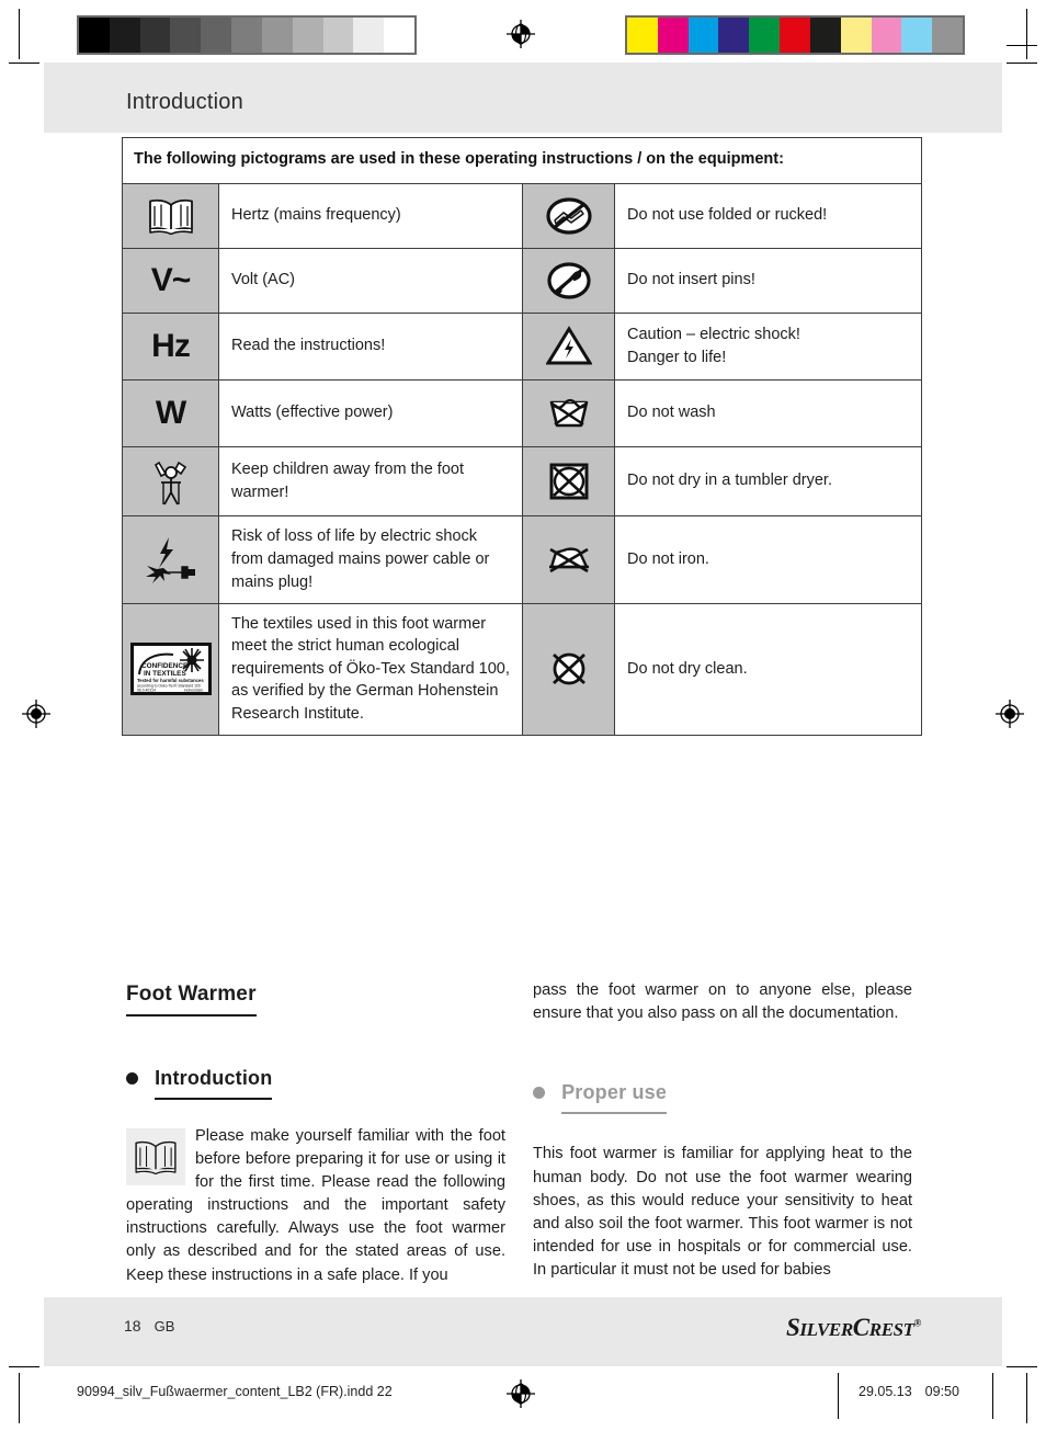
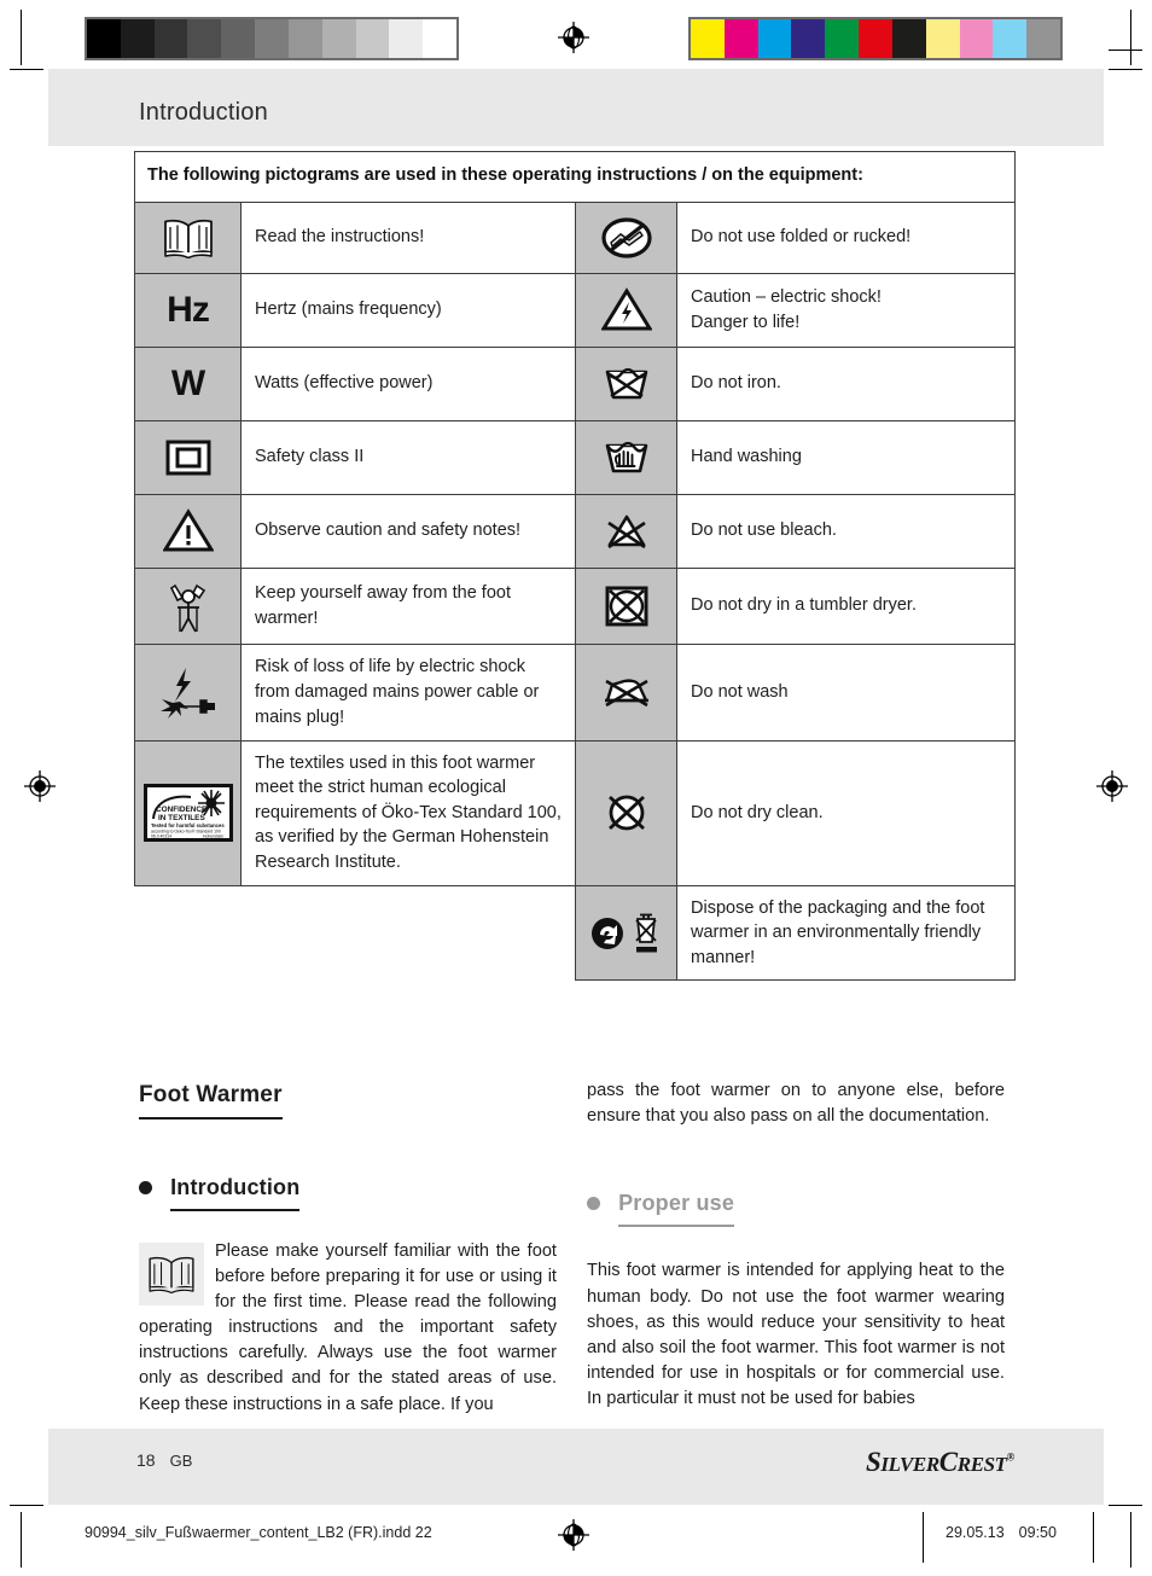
  Introduction
  The following pictograms are used in these operating instructions / on the equipment:
- 	Hertz (mains frequency)		Do not use folded or rucked!
+ 	Read the instructions!		Do not use folded or rucked!
- V~	Volt (AC)		Do not insert pins!
- Hz	Read the instructions!		Caution – electric shock! Danger to life!
+ Hz	Hertz (mains frequency)		Caution – electric shock! Danger to life!
- W	Watts (effective power)		Do not wash
+ W	Watts (effective power)		Do not iron.
+ 	Safety class II		Hand washing
+ 	Observe caution and safety notes!		Do not use bleach.
- 	Keep children away from the foot warmer!		Do not dry in a tumbler dryer.
+ 	Keep yourself away from the foot warmer!		Do not dry in a tumbler dryer.
- 	Risk of loss of life by electric shock from damaged mains power cable or mains plug!		Do not iron.
+ 	Risk of loss of life by electric shock from damaged mains power cable or mains plug!		Do not wash
+ 			Dispose of the packaging and the foot warmer in an environmentally friendly manner!
  Foot Warmer
  Introduction
  Please make yourself familiar with the foot before before preparing it for use or using it for the first time. Please read the following operating instructions and the important safety instructions carefully. Always use the foot warmer only as described and for the stated areas of use. Keep these instructions in a safe place. If you
- pass the foot warmer on to anyone else, please ensure that you also pass on all the documentation.
+ pass the foot warmer on to anyone else, before ensure that you also pass on all the documentation.
  Proper use
- This foot warmer is familiar for applying heat to the human body. Do not use the foot warmer wearing shoes, as this would reduce your sensitivity to heat and also soil the foot warmer. This foot warmer is not intended for use in hospitals or for commercial use. In particular it must not be used for babies
+ This foot warmer is intended for applying heat to the human body. Do not use the foot warmer wearing shoes, as this would reduce your sensitivity to heat and also soil the foot warmer. This foot warmer is not intended for use in hospitals or for commercial use. In particular it must not be used for babies
  18 GB
  SILVERCREST®
  90994_silv_Fußwaermer_content_LB2 (FR).indd 22
  29.05.13 09:50
